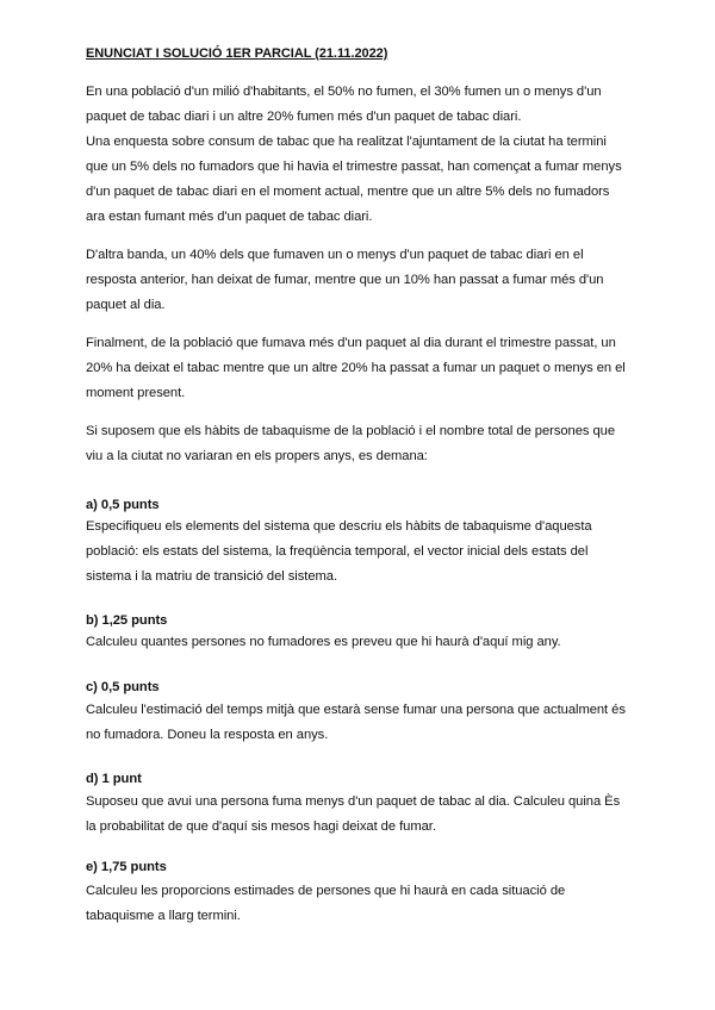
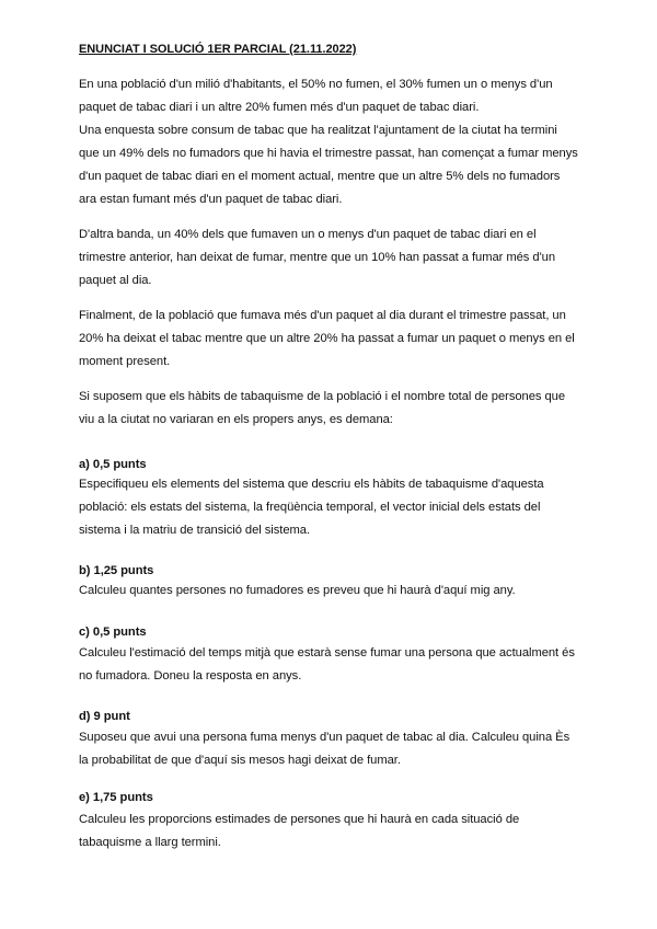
  ENUNCIAT I SOLUCIÓ 1ER PARCIAL (21.11.2022)
  En una població d'un milió d'habitants, el 50% no fumen, el 30% fumen un o menys d'un
  paquet de tabac diari i un altre 20% fumen més d'un paquet de tabac diari.
  Una enquesta sobre consum de tabac que ha realitzat l'ajuntament de la ciutat ha termini
- que un 5% dels no fumadors que hi havia el trimestre passat, han començat a fumar menys
+ que un 49% dels no fumadors que hi havia el trimestre passat, han començat a fumar menys
  d'un paquet de tabac diari en el moment actual, mentre que un altre 5% dels no fumadors
  ara estan fumant més d'un paquet de tabac diari.
  D'altra banda, un 40% dels que fumaven un o menys d'un paquet de tabac diari en el
- resposta anterior, han deixat de fumar, mentre que un 10% han passat a fumar més d'un
+ trimestre anterior, han deixat de fumar, mentre que un 10% han passat a fumar més d'un
  paquet al dia.
  Finalment, de la població que fumava més d'un paquet al dia durant el trimestre passat, un
  20% ha deixat el tabac mentre que un altre 20% ha passat a fumar un paquet o menys en el
  moment present.
  Si suposem que els hàbits de tabaquisme de la població i el nombre total de persones que
  viu a la ciutat no variaran en els propers anys, es demana:
  a) 0,5 punts
  Especifiqueu els elements del sistema que descriu els hàbits de tabaquisme d'aquesta
  població: els estats del sistema, la freqüència temporal, el vector inicial dels estats del
  sistema i la matriu de transició del sistema.
  b) 1,25 punts
  Calculeu quantes persones no fumadores es preveu que hi haurà d'aquí mig any.
  c) 0,5 punts
  Calculeu l'estimació del temps mitjà que estarà sense fumar una persona que actualment és
  no fumadora. Doneu la resposta en anys.
- d) 1 punt
+ d) 9 punt
  Suposeu que avui una persona fuma menys d'un paquet de tabac al dia. Calculeu quina Ès
  la probabilitat de que d'aquí sis mesos hagi deixat de fumar.
  e) 1,75 punts
  Calculeu les proporcions estimades de persones que hi haurà en cada situació de
  tabaquisme a llarg termini.
